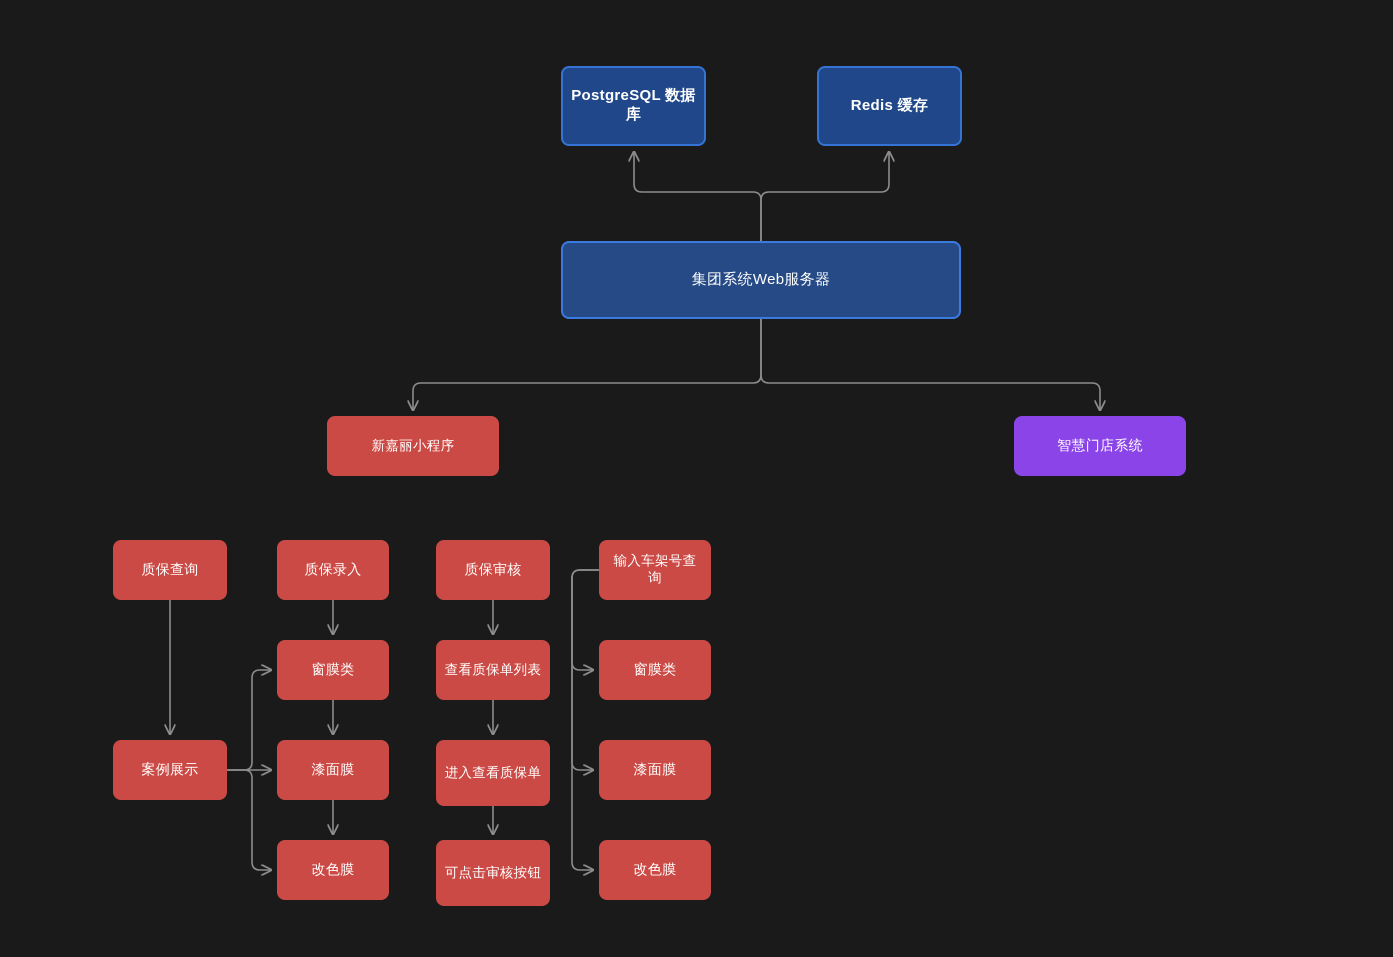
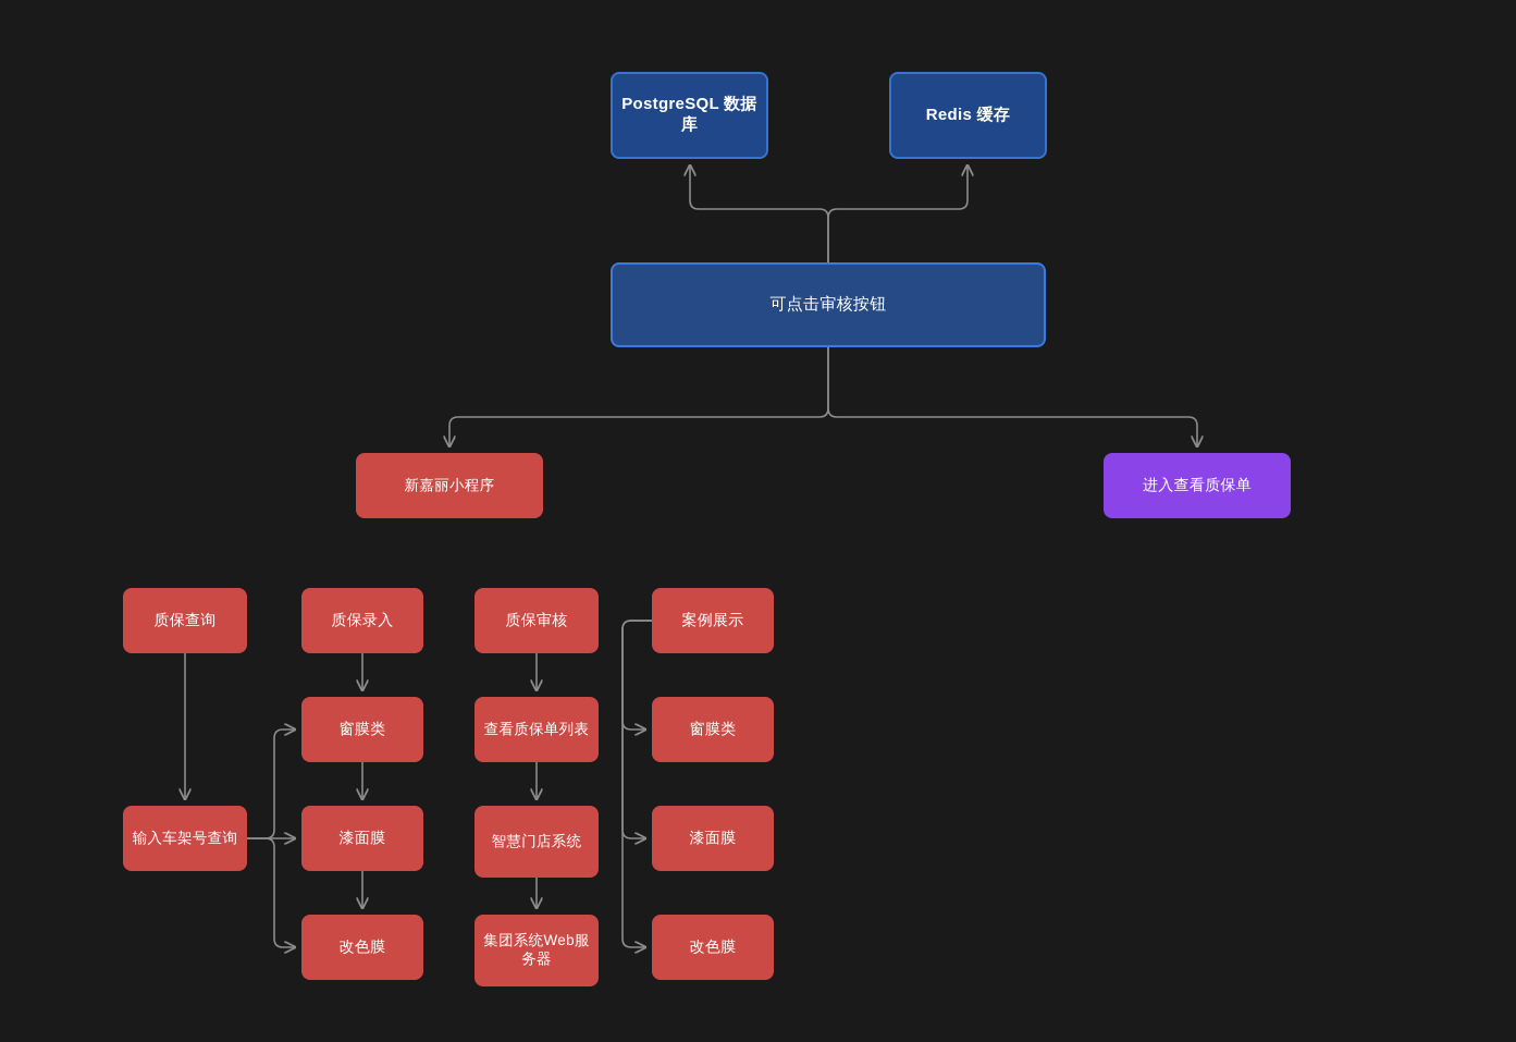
  PostgreSQL 数据库
  Redis 缓存
- 集团系统Web服务器
+ 可点击审核按钮
  新嘉丽小程序
- 智慧门店系统
+ 进入查看质保单
  质保查询
- 案例展示
+ 输入车架号查询
  质保录入
  窗膜类
  漆面膜
  改色膜
  质保审核
  查看质保单列表
- 进入查看质保单
+ 智慧门店系统
- 可点击审核按钮
+ 集团系统Web服务器
- 输入车架号查询
+ 案例展示
  窗膜类
  漆面膜
  改色膜
